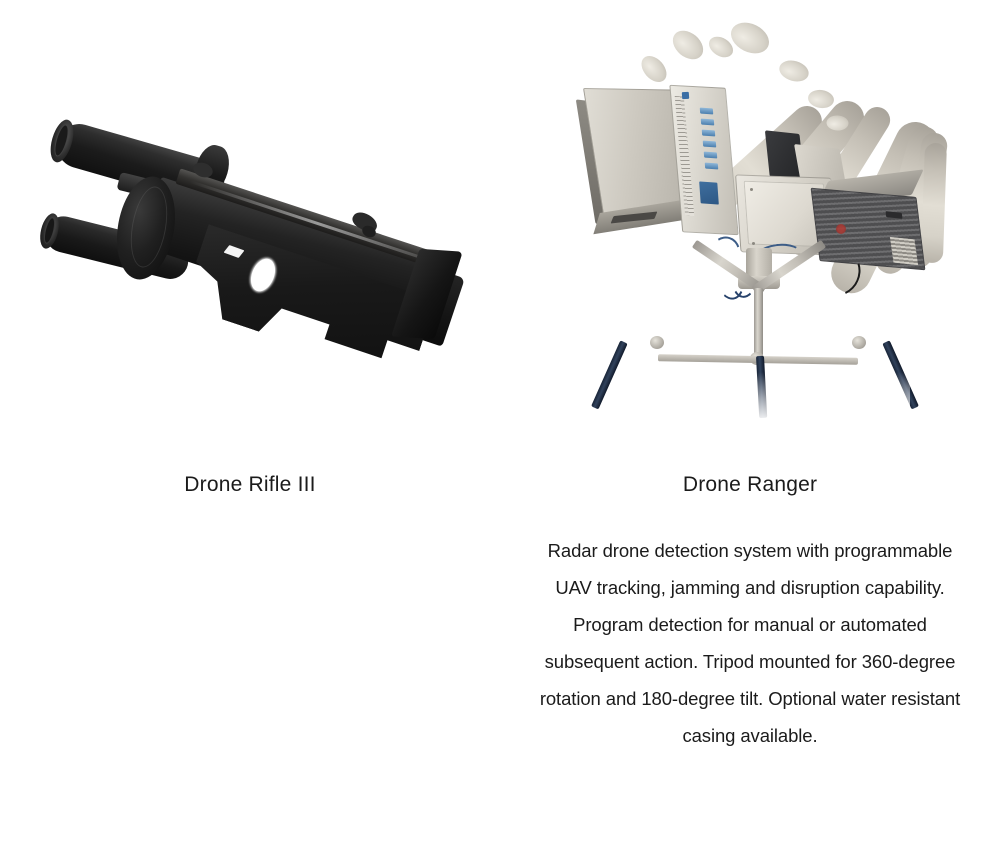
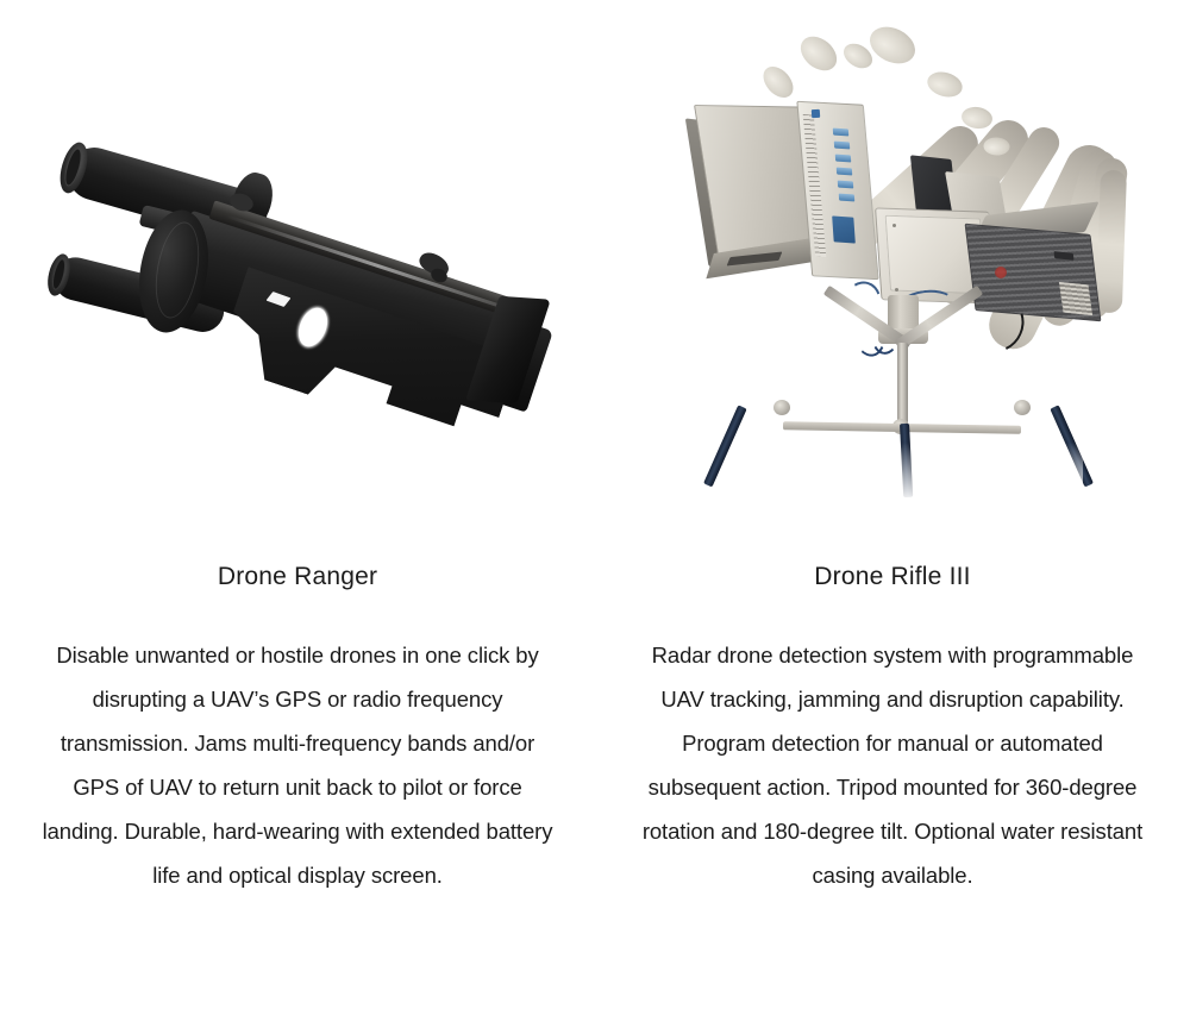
- Drone Rifle III
+ Drone Ranger
+ Disable unwanted or hostile drones in one click by disrupting a UAV’s GPS or radio frequency transmission. Jams multi-frequency bands and/or GPS of UAV to return unit back to pilot or force landing. Durable, hard-wearing with extended battery life and optical display screen.
- Drone Ranger
+ Drone Rifle III
  Radar drone detection system with programmable UAV tracking, jamming and disruption capability. Program detection for manual or automated subsequent action. Tripod mounted for 360-degree rotation and 180-degree tilt. Optional water resistant casing available.
